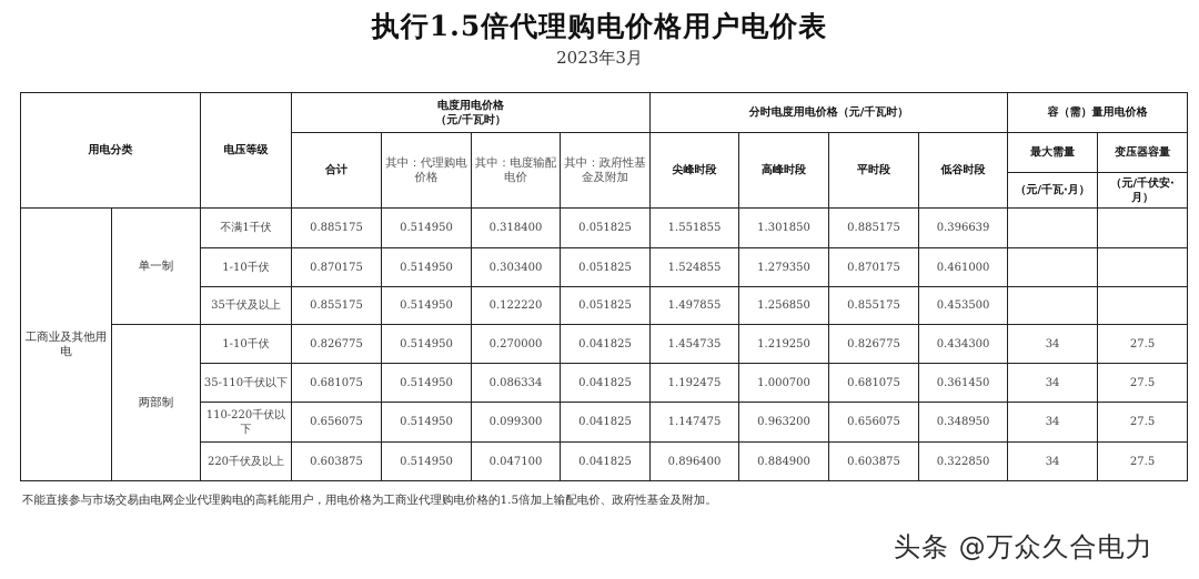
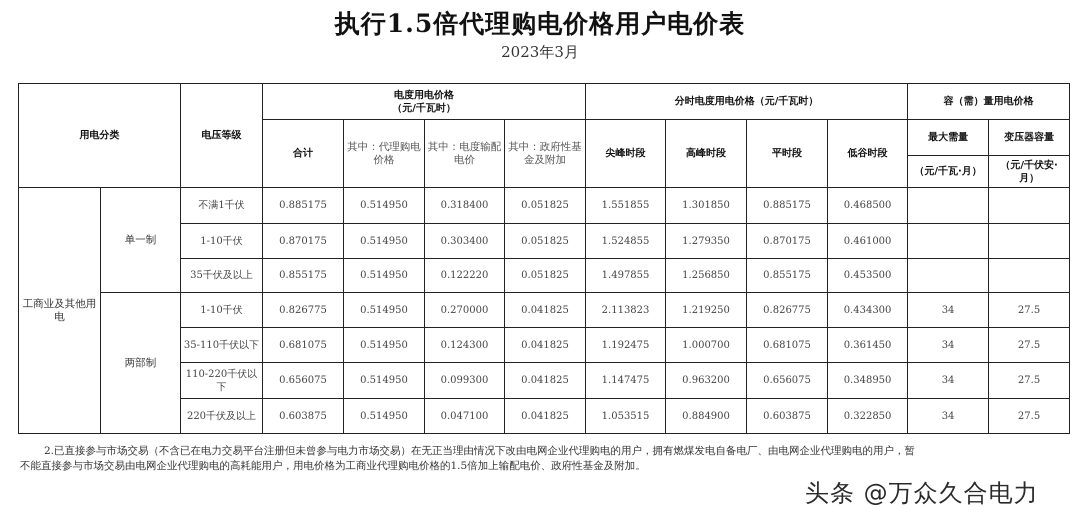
  执行1.5倍代理购电价格用户电价表
  2023年3月
  用电分类	电压等级	电度用电价格 （元/千瓦时）	分时电度用电价格（元/千瓦时）	容（需）量用电价格
  合计	其中：代理购电价格	其中：电度输配电价	其中：政府性基金及附加	尖峰时段	高峰时段	平时段	低谷时段	最大需量	变压器容量
  （元/千瓦·月）	（元/千伏安·月）
- 工商业及其他用电	单一制	不满1千伏	0.885175	0.514950	0.318400	0.051825	1.551855	1.301850	0.885175	0.396639
+ 工商业及其他用电	单一制	不满1千伏	0.885175	0.514950	0.318400	0.051825	1.551855	1.301850	0.885175	0.468500
  1-10千伏	0.870175	0.514950	0.303400	0.051825	1.524855	1.279350	0.870175	0.461000
  35千伏及以上	0.855175	0.514950	0.122220	0.051825	1.497855	1.256850	0.855175	0.453500
- 两部制	1-10千伏	0.826775	0.514950	0.270000	0.041825	1.454735	1.219250	0.826775	0.434300	34	27.5
+ 两部制	1-10千伏	0.826775	0.514950	0.270000	0.041825	2.113823	1.219250	0.826775	0.434300	34	27.5
- 35-110千伏以下	0.681075	0.514950	0.086334	0.041825	1.192475	1.000700	0.681075	0.361450	34	27.5
+ 35-110千伏以下	0.681075	0.514950	0.124300	0.041825	1.192475	1.000700	0.681075	0.361450	34	27.5
  110-220千伏以下	0.656075	0.514950	0.099300	0.041825	1.147475	0.963200	0.656075	0.348950	34	27.5
- 220千伏及以上	0.603875	0.514950	0.047100	0.041825	0.896400	0.884900	0.603875	0.322850	34	27.5
+ 220千伏及以上	0.603875	0.514950	0.047100	0.041825	1.053515	0.884900	0.603875	0.322850	34	27.5
+ 2.已直接参与市场交易（不含已在电力交易平台注册但未曾参与电力市场交易）在无正当理由情况下改由电网企业代理购电的用户，拥有燃煤发电自备电厂、由电网企业代理购电的用户，暂
  不能直接参与市场交易由电网企业代理购电的高耗能用户，用电价格为工商业代理购电价格的1.5倍加上输配电价、政府性基金及附加。
  头条 @万众久合电力
